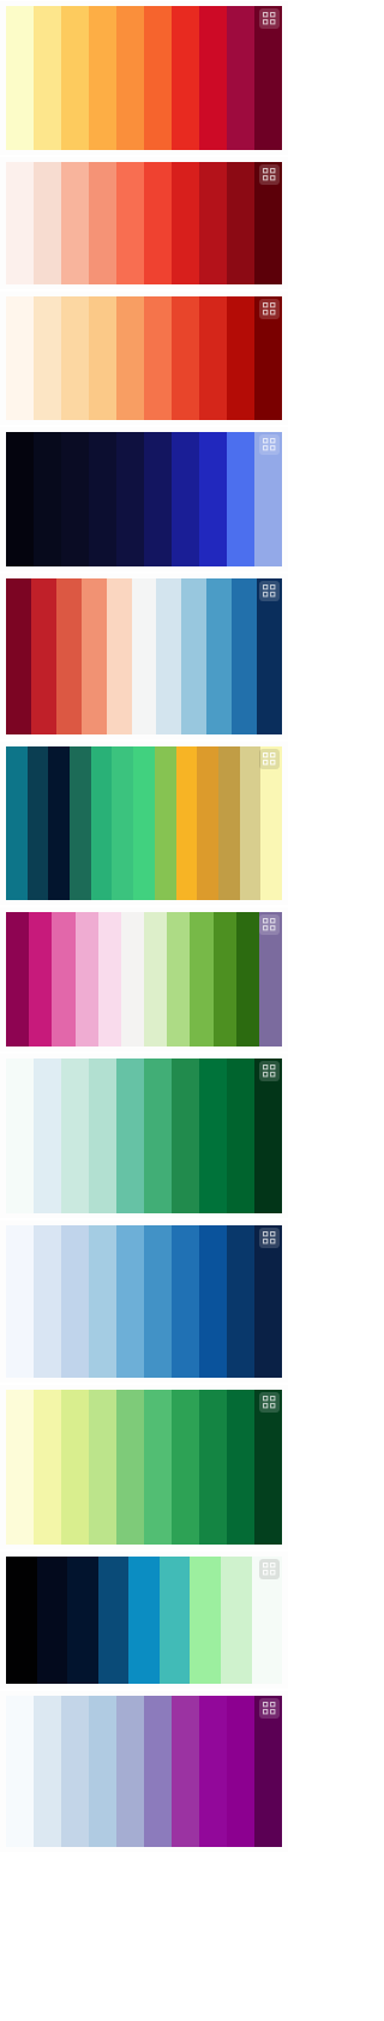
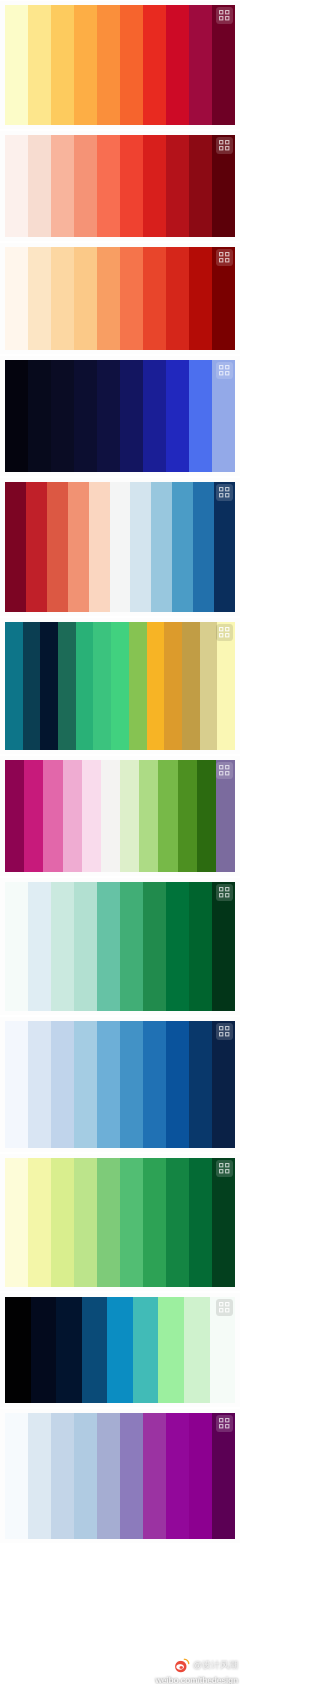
+ @设计风潮
+ weibo.com/thedesign
